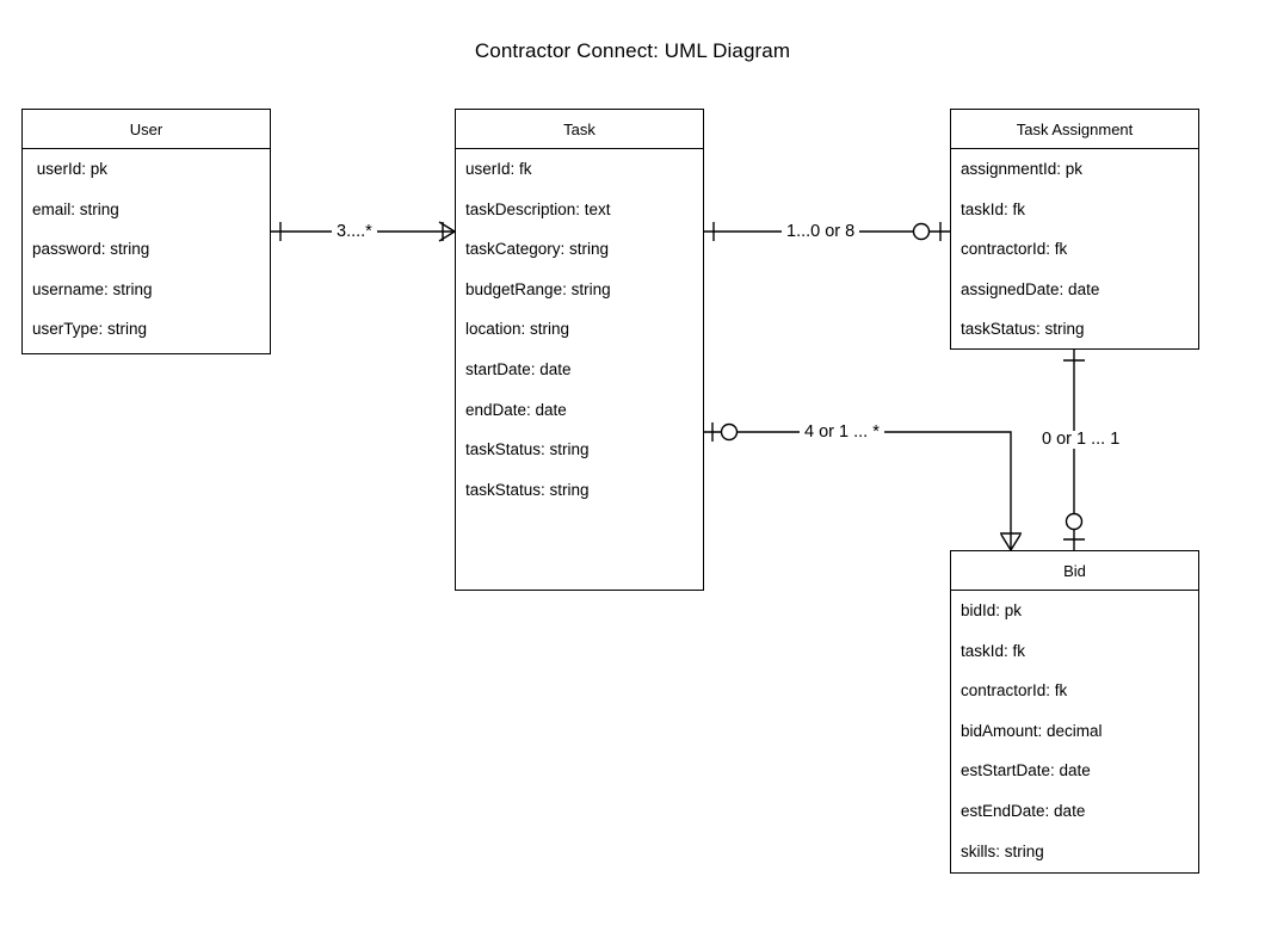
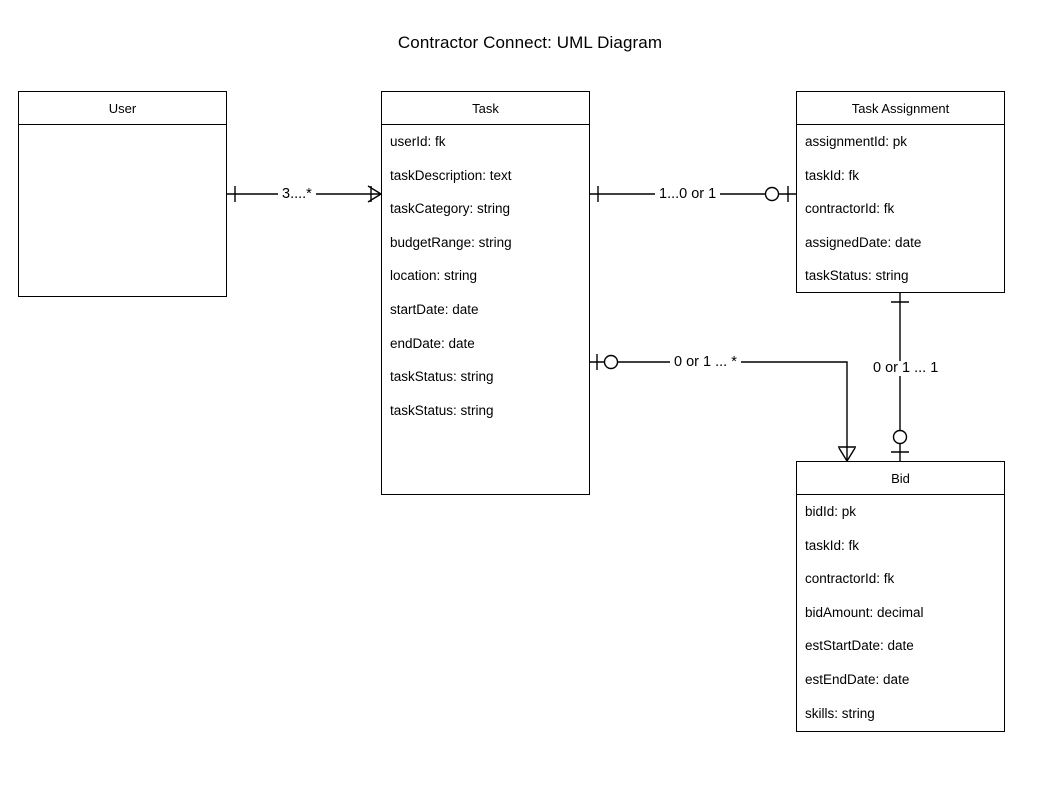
  Contractor Connect: UML Diagram
  3....*
- 1...0 or 8
+ 1...0 or 1
- 4 or 1 ... *
+ 0 or 1 ... *
  0 or 1 ... 1
  User
- userId: pk
- email: string
- password: string
- username: string
- userType: string
  Task
  userId: fk
  taskDescription: text
  taskCategory: string
  budgetRange: string
  location: string
  startDate: date
  endDate: date
  taskStatus: string
  taskStatus: string
  Task Assignment
  assignmentId: pk
  taskId: fk
  contractorId: fk
  assignedDate: date
  taskStatus: string
  Bid
  bidId: pk
  taskId: fk
  contractorId: fk
  bidAmount: decimal
  estStartDate: date
  estEndDate: date
  skills: string
